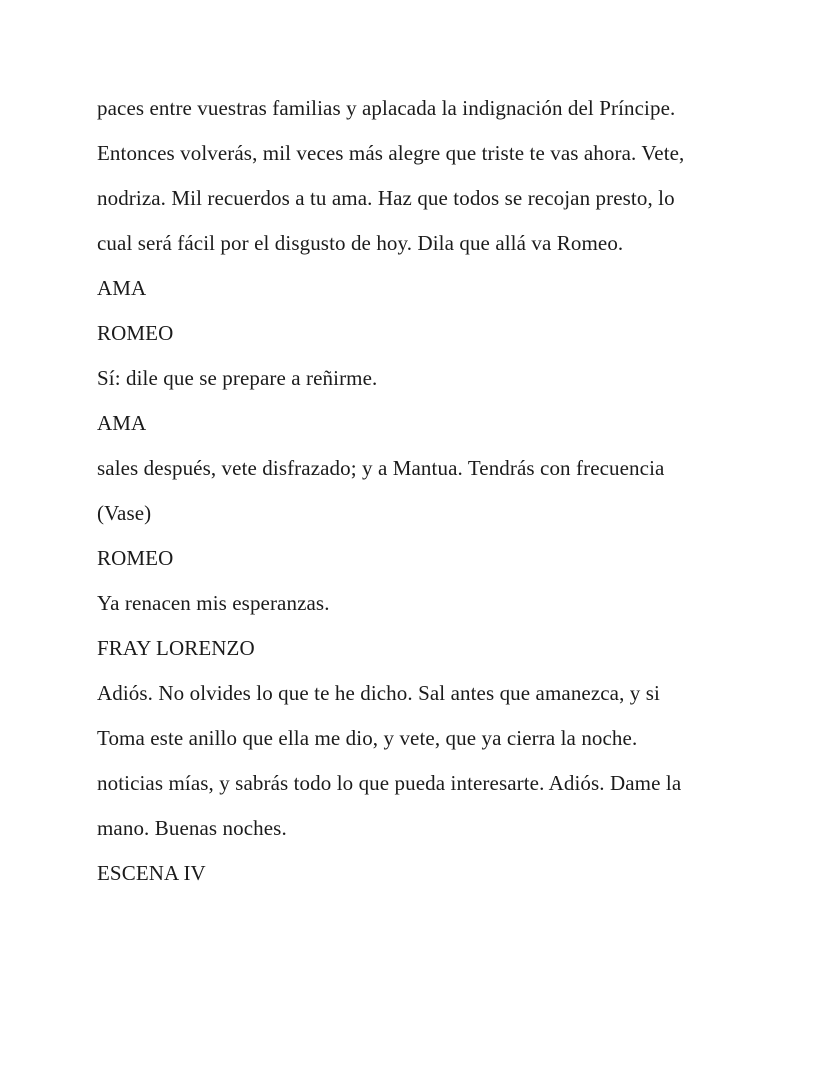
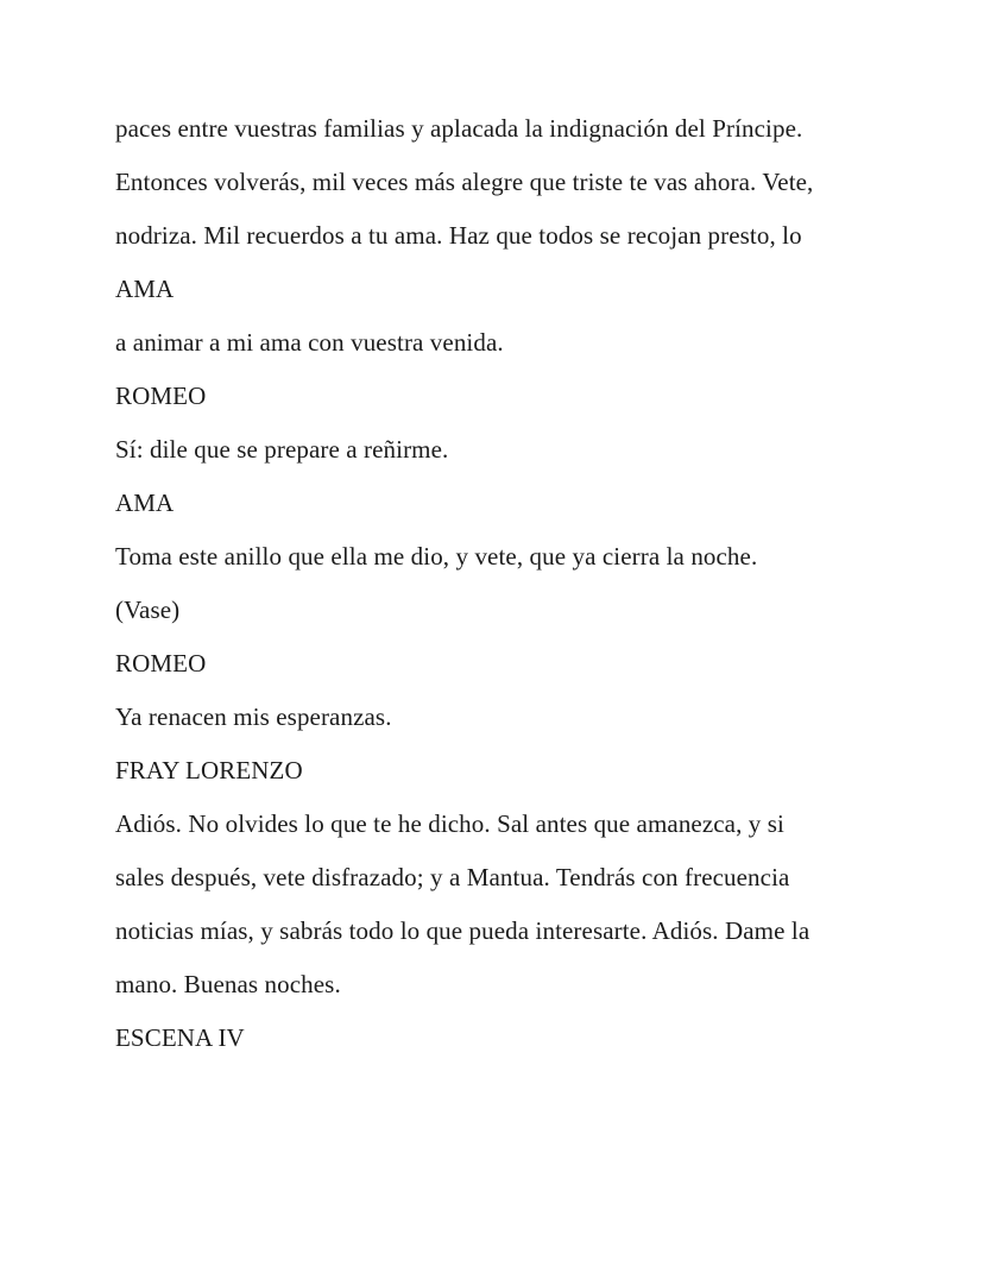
  paces entre vuestras familias y aplacada la indignación del Príncipe.
  Entonces volverás, mil veces más alegre que triste te vas ahora. Vete,
  nodriza. Mil recuerdos a tu ama. Haz que todos se recojan presto, lo
- cual será fácil por el disgusto de hoy. Dila que allá va Romeo.
  AMA
+ a animar a mi ama con vuestra venida.
  ROMEO
  Sí: dile que se prepare a reñirme.
  AMA
- sales después, vete disfrazado; y a Mantua. Tendrás con frecuencia
+ Toma este anillo que ella me dio, y vete, que ya cierra la noche.
  (Vase)
  ROMEO
  Ya renacen mis esperanzas.
  FRAY LORENZO
  Adiós. No olvides lo que te he dicho. Sal antes que amanezca, y si
- Toma este anillo que ella me dio, y vete, que ya cierra la noche.
+ sales después, vete disfrazado; y a Mantua. Tendrás con frecuencia
  noticias mías, y sabrás todo lo que pueda interesarte. Adiós. Dame la
  mano. Buenas noches.
  ESCENA IV
